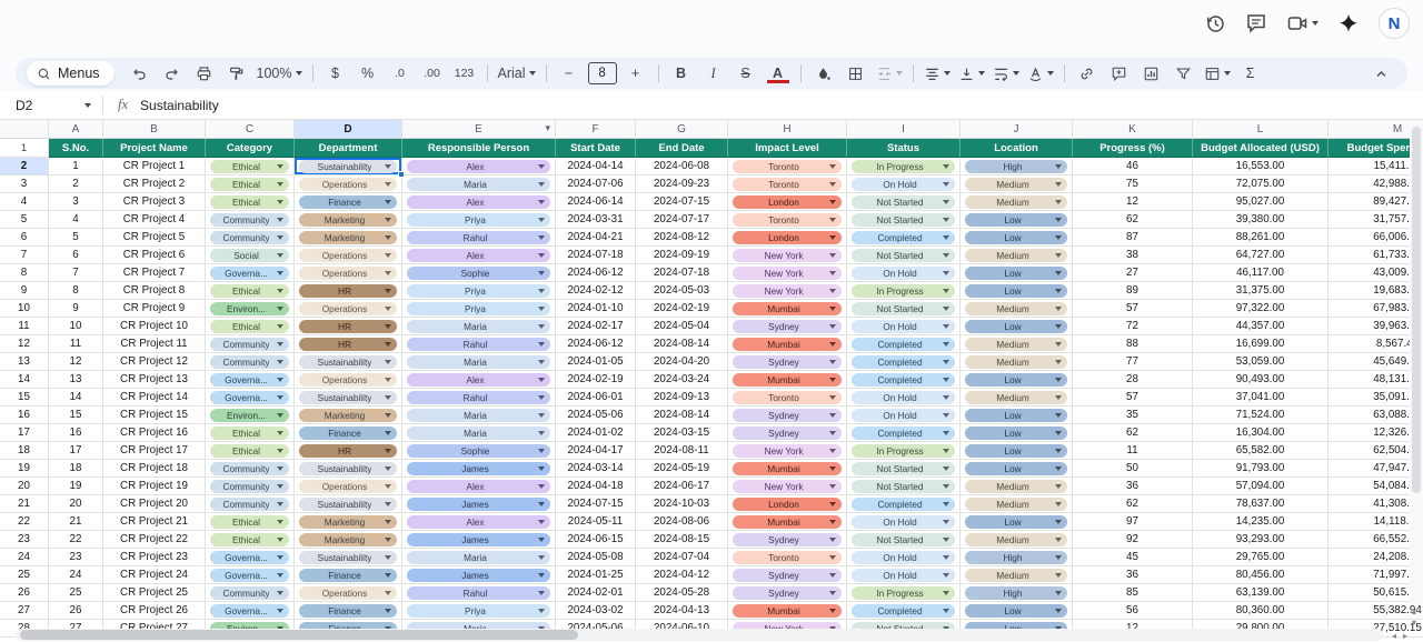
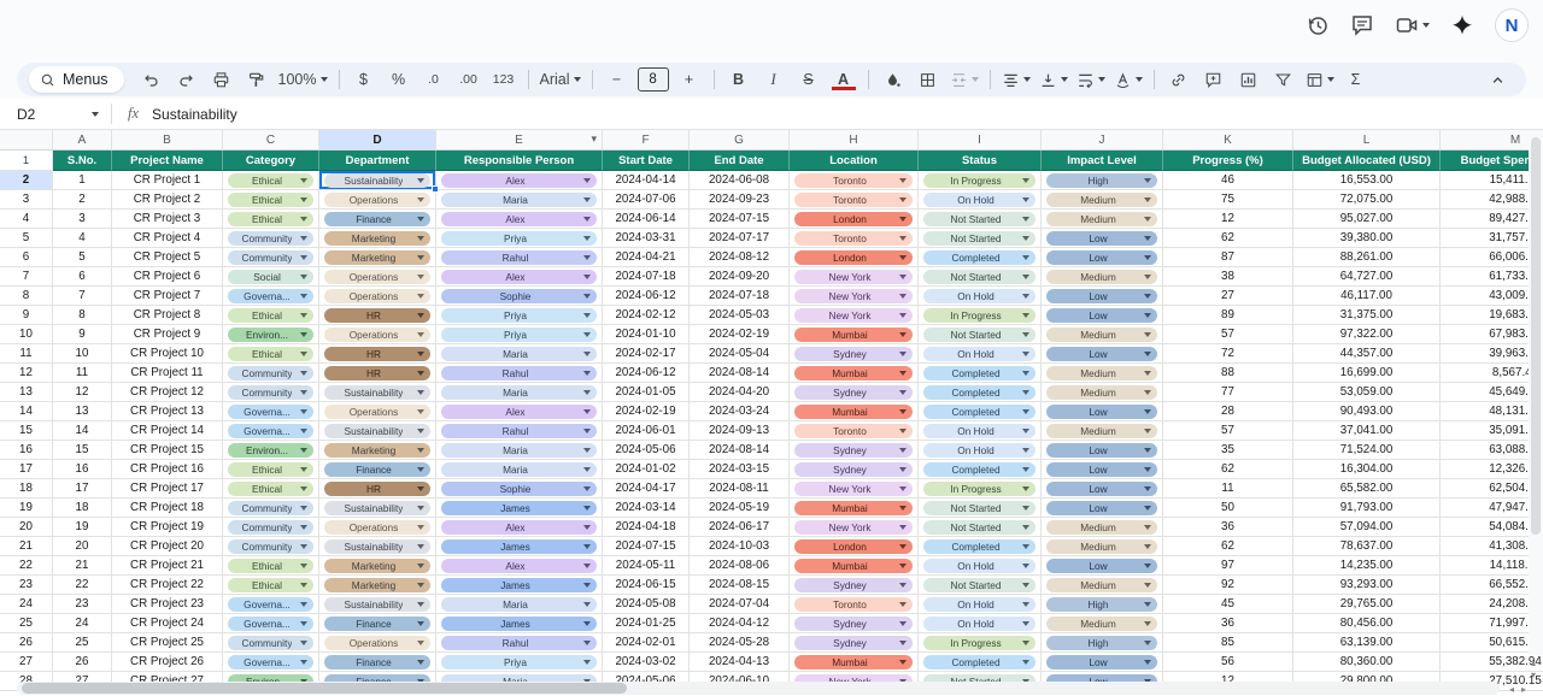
  N
  Menus
  100%
  $
  %
  .0
  .00
  123
  Arial
  −
  8
  +
  B
  I
  S
  A
  Σ
  D2
  fx
  Sustainability
  A
  B
  C
  D
  E
  ▾
  F
  G
  H
  I
  J
  K
  L
  M
  1
  S.No.
  Project Name
  Category
  Department
  Responsible Person
  Start Date
  End Date
- Impact Level
+ Location
  Status
- Location
+ Impact Level
  Progress (%)
  Budget Allocated (USD)
  2
  1
  CR Project 1
  Ethical
  Sustainability
  Alex
  2024-04-14
  2024-06-08
  Toronto
  In Progress
  High
  46
  16,553.00
  15,411.
  3
  2
  CR Project 2
  Ethical
  Operations
  Maria
  2024-07-06
  2024-09-23
  Toronto
  On Hold
  Medium
  75
  72,075.00
  42,988.
  4
  3
  CR Project 3
  Ethical
  Finance
  Alex
  2024-06-14
  2024-07-15
  London
  Not Started
  Medium
  12
  95,027.00
  89,427.
  5
  4
  CR Project 4
  Community
  Marketing
  Priya
  2024-03-31
  2024-07-17
  Toronto
  Not Started
  Low
  62
  39,380.00
  31,757.
  6
  5
  CR Project 5
  Community
  Marketing
  Rahul
  2024-04-21
  2024-08-12
  London
  Completed
  Low
  87
  88,261.00
  66,006.
  7
  6
  CR Project 6
  Social
  Operations
  Alex
  2024-07-18
- 2024-09-19
+ 2024-09-20
  New York
  Not Started
  Medium
  38
  64,727.00
  61,733.
  8
  7
  CR Project 7
  Governa...
  Operations
  Sophie
  2024-06-12
  2024-07-18
  New York
  On Hold
  Low
  27
  46,117.00
  43,009.
  9
  8
  CR Project 8
  Ethical
  HR
  Priya
  2024-02-12
  2024-05-03
  New York
  In Progress
  Low
  89
  31,375.00
  19,683.
  10
  9
  CR Project 9
  Environ...
  Operations
  Priya
  2024-01-10
  2024-02-19
  Mumbai
  Not Started
  Medium
  57
  97,322.00
  67,983.
  11
  10
  CR Project 10
  Ethical
  HR
  Maria
  2024-02-17
  2024-05-04
  Sydney
  On Hold
  Low
  72
  44,357.00
  39,963.
  12
  11
  CR Project 11
  Community
  HR
  Rahul
  2024-06-12
  2024-08-14
  Mumbai
  Completed
  Medium
  88
  16,699.00
  8,567.
  13
  12
  CR Project 12
  Community
  Sustainability
  Maria
  2024-01-05
  2024-04-20
  Sydney
  Completed
  Medium
  77
  53,059.00
  45,649.
  14
  13
  CR Project 13
  Governa...
  Operations
  Alex
  2024-02-19
  2024-03-24
  Mumbai
  Completed
  Low
  28
  90,493.00
  48,131.
  15
  14
  CR Project 14
  Governa...
  Sustainability
  Rahul
  2024-06-01
  2024-09-13
  Toronto
  On Hold
  Medium
  57
  37,041.00
  35,091.
  16
  15
  CR Project 15
  Environ...
  Marketing
  Maria
  2024-05-06
  2024-08-14
  Sydney
  On Hold
  Low
  35
  71,524.00
  63,088.
  17
  16
  CR Project 16
  Ethical
  Finance
  Maria
  2024-01-02
  2024-03-15
  Sydney
  Completed
  Low
  62
  16,304.00
  12,326.
  18
  17
  CR Project 17
  Ethical
  HR
  Sophie
  2024-04-17
  2024-08-11
  New York
  In Progress
  Low
  11
  65,582.00
  62,504.
  19
  18
  CR Project 18
  Community
  Sustainability
  James
  2024-03-14
  2024-05-19
  Mumbai
  Not Started
  Low
  50
  91,793.00
  47,947.
  20
  19
  CR Project 19
  Community
  Operations
  Alex
  2024-04-18
  2024-06-17
  New York
  Not Started
  Medium
  36
  57,094.00
  54,084.
  21
  20
  CR Project 20
  Community
  Sustainability
  James
  2024-07-15
  2024-10-03
  London
  Completed
  Medium
  62
  78,637.00
  41,308.
  22
  21
  CR Project 21
  Ethical
  Marketing
  Alex
  2024-05-11
  2024-08-06
  Mumbai
  On Hold
  Low
  97
  14,235.00
  14,118.
  23
  22
  CR Project 22
  Ethical
  Marketing
  James
  2024-06-15
  2024-08-15
  Sydney
  Not Started
  Medium
  92
  93,293.00
  66,552.
  24
  23
  CR Project 23
  Governa...
  Sustainability
  Maria
  2024-05-08
  2024-07-04
  Toronto
  On Hold
  High
  45
  29,765.00
  24,208.
  25
  24
  CR Project 24
  Governa...
  Finance
  James
  2024-01-25
  2024-04-12
  Sydney
  On Hold
  Medium
  36
  80,456.00
  71,997.
  26
  25
  CR Project 25
  Community
  Operations
  Rahul
  2024-02-01
  2024-05-28
  Sydney
  In Progress
  High
  85
  63,139.00
  50,615.
  27
  26
  CR Project 26
  Governa...
  Finance
  Priya
  2024-03-02
  2024-04-13
  Mumbai
  Completed
  Low
  56
  80,360.00
  55,382.94
  7,510.15
  ▴
  ▾
  ◂
  ▸
